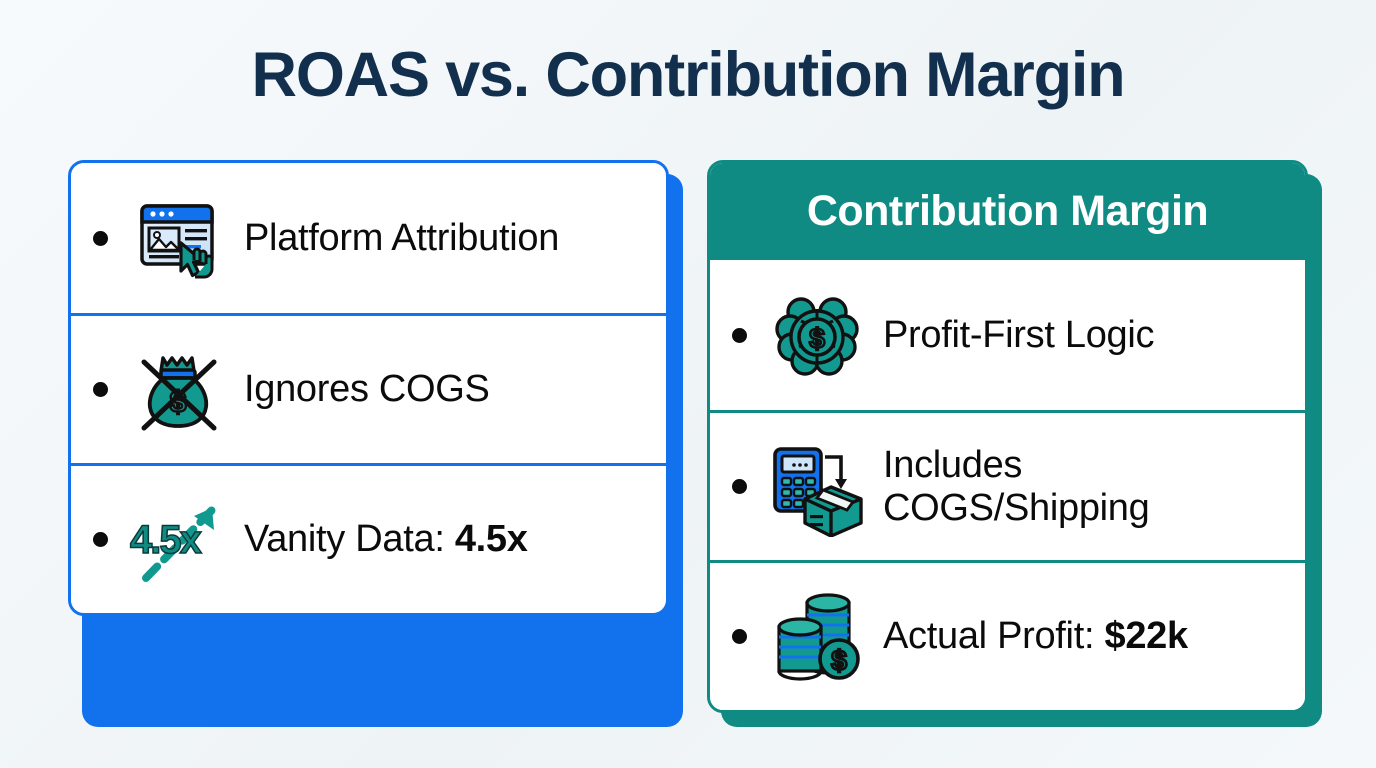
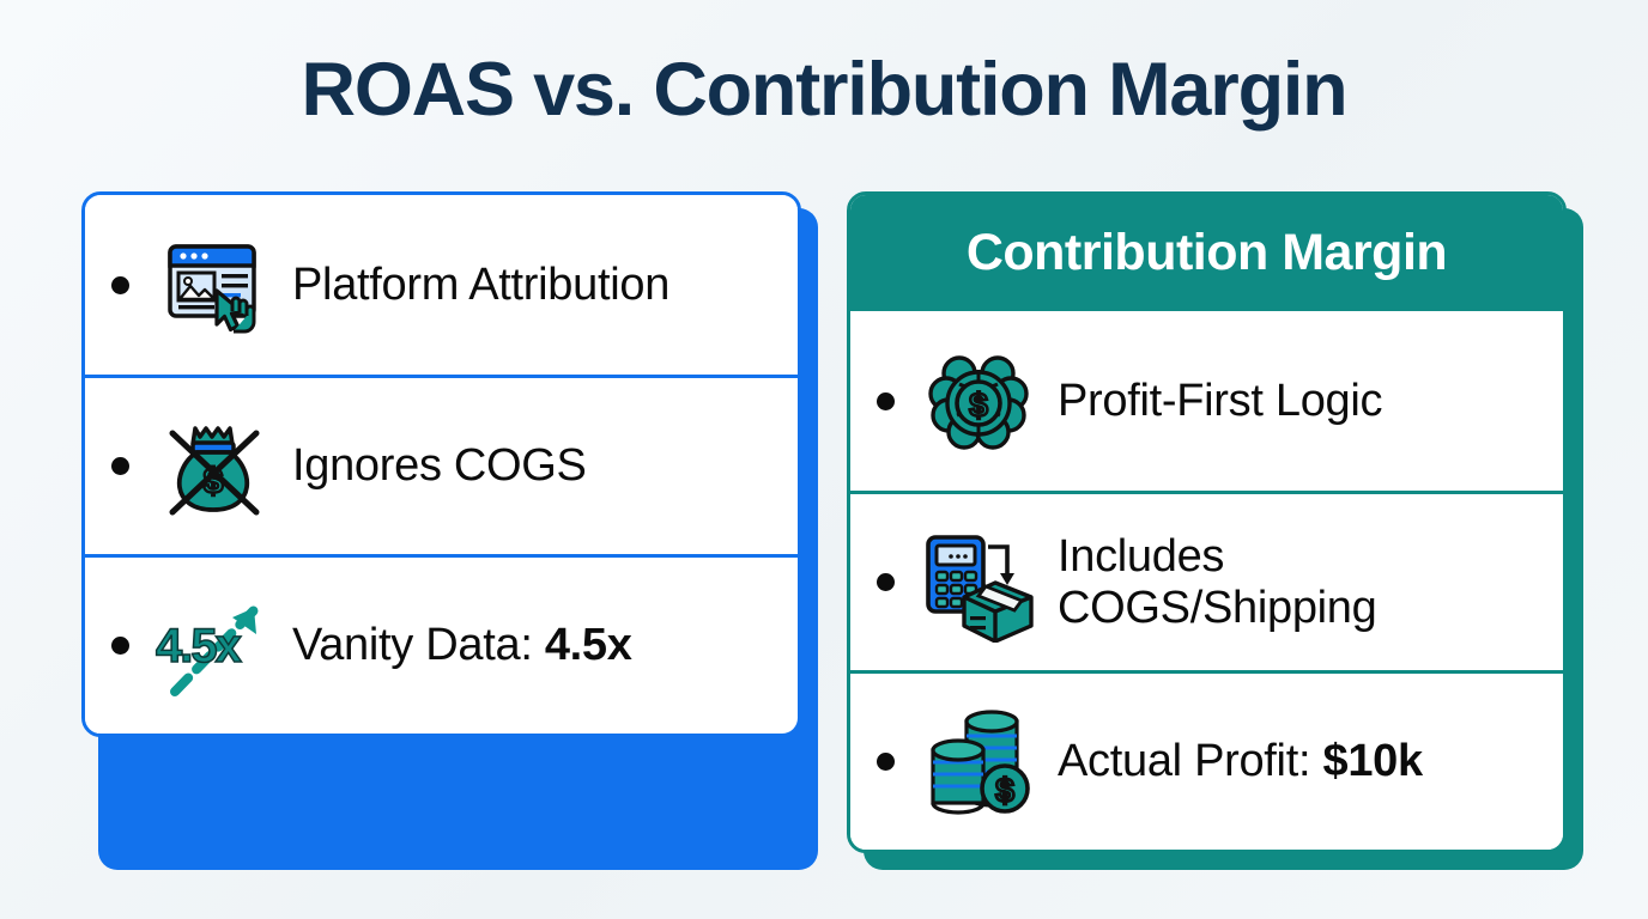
  ROAS vs. Contribution Margin
  Platform Attribution
  $
  Ignores COGS
  4.5x
  Vanity Data: 4.5x
  Contribution Margin
  $
  Profit-First Logic
  Includes COGS/Shipping
  $
- Actual Profit: $22k
+ Actual Profit: $10k
